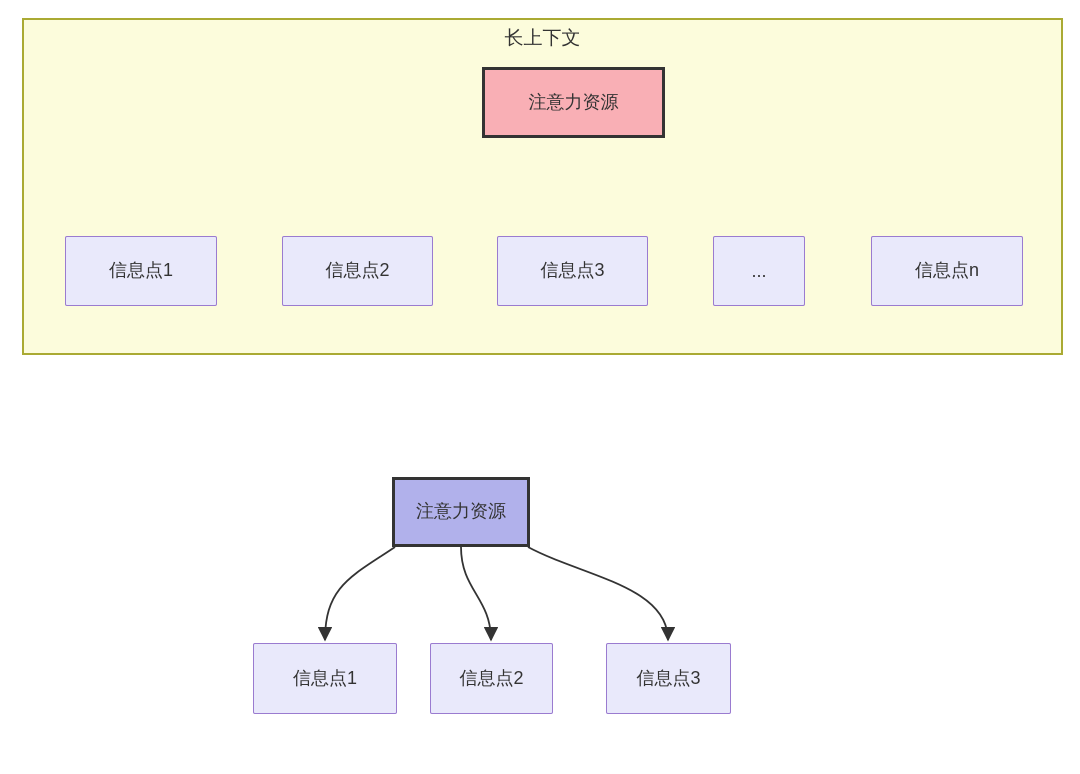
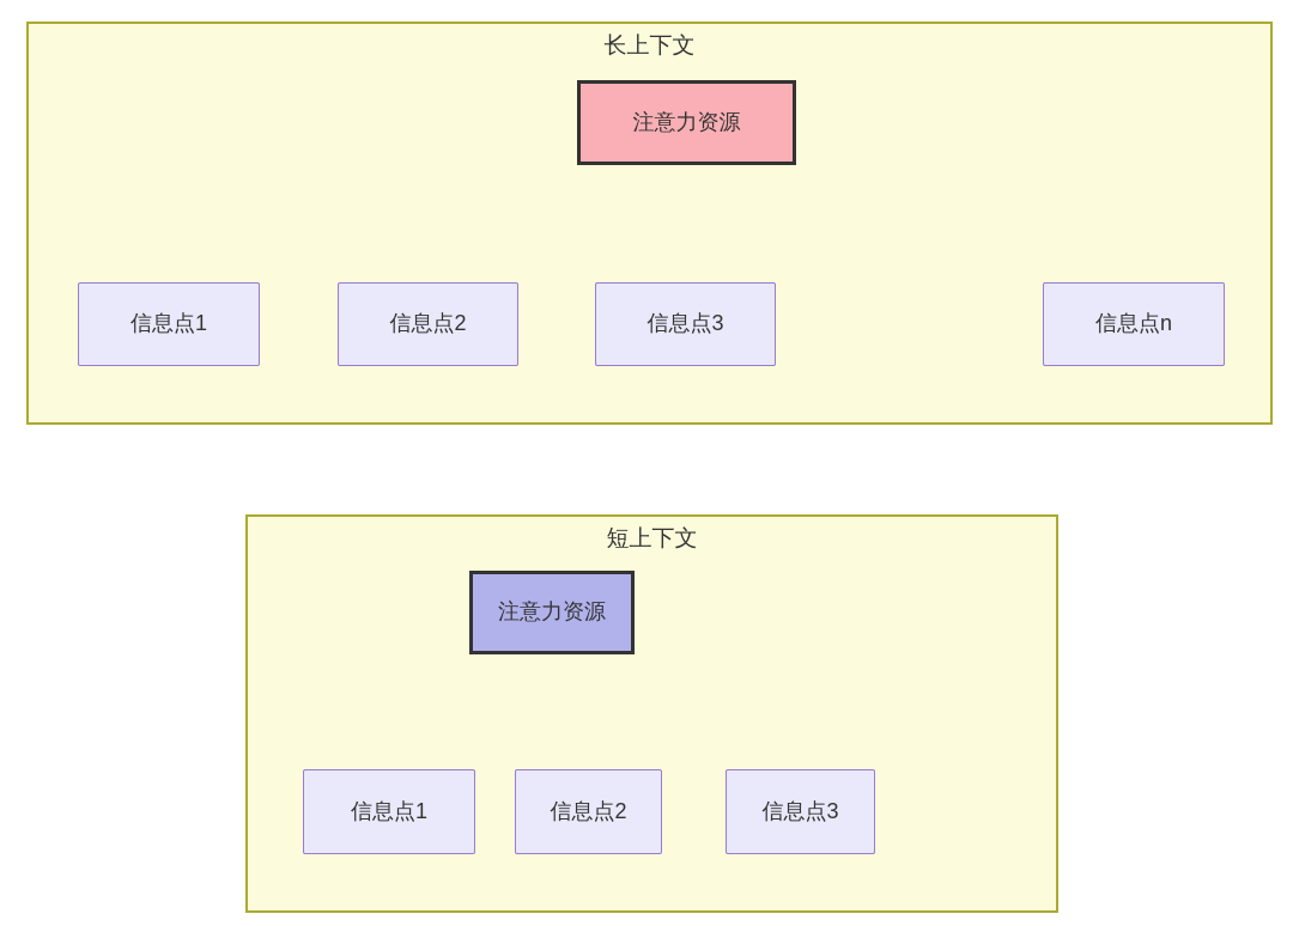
  长上下文
  注意力资源
  信息点1
  信息点2
  信息点3
- ...
  信息点n
+ 短上下文
  注意力资源
  信息点1
  信息点2
  信息点3
